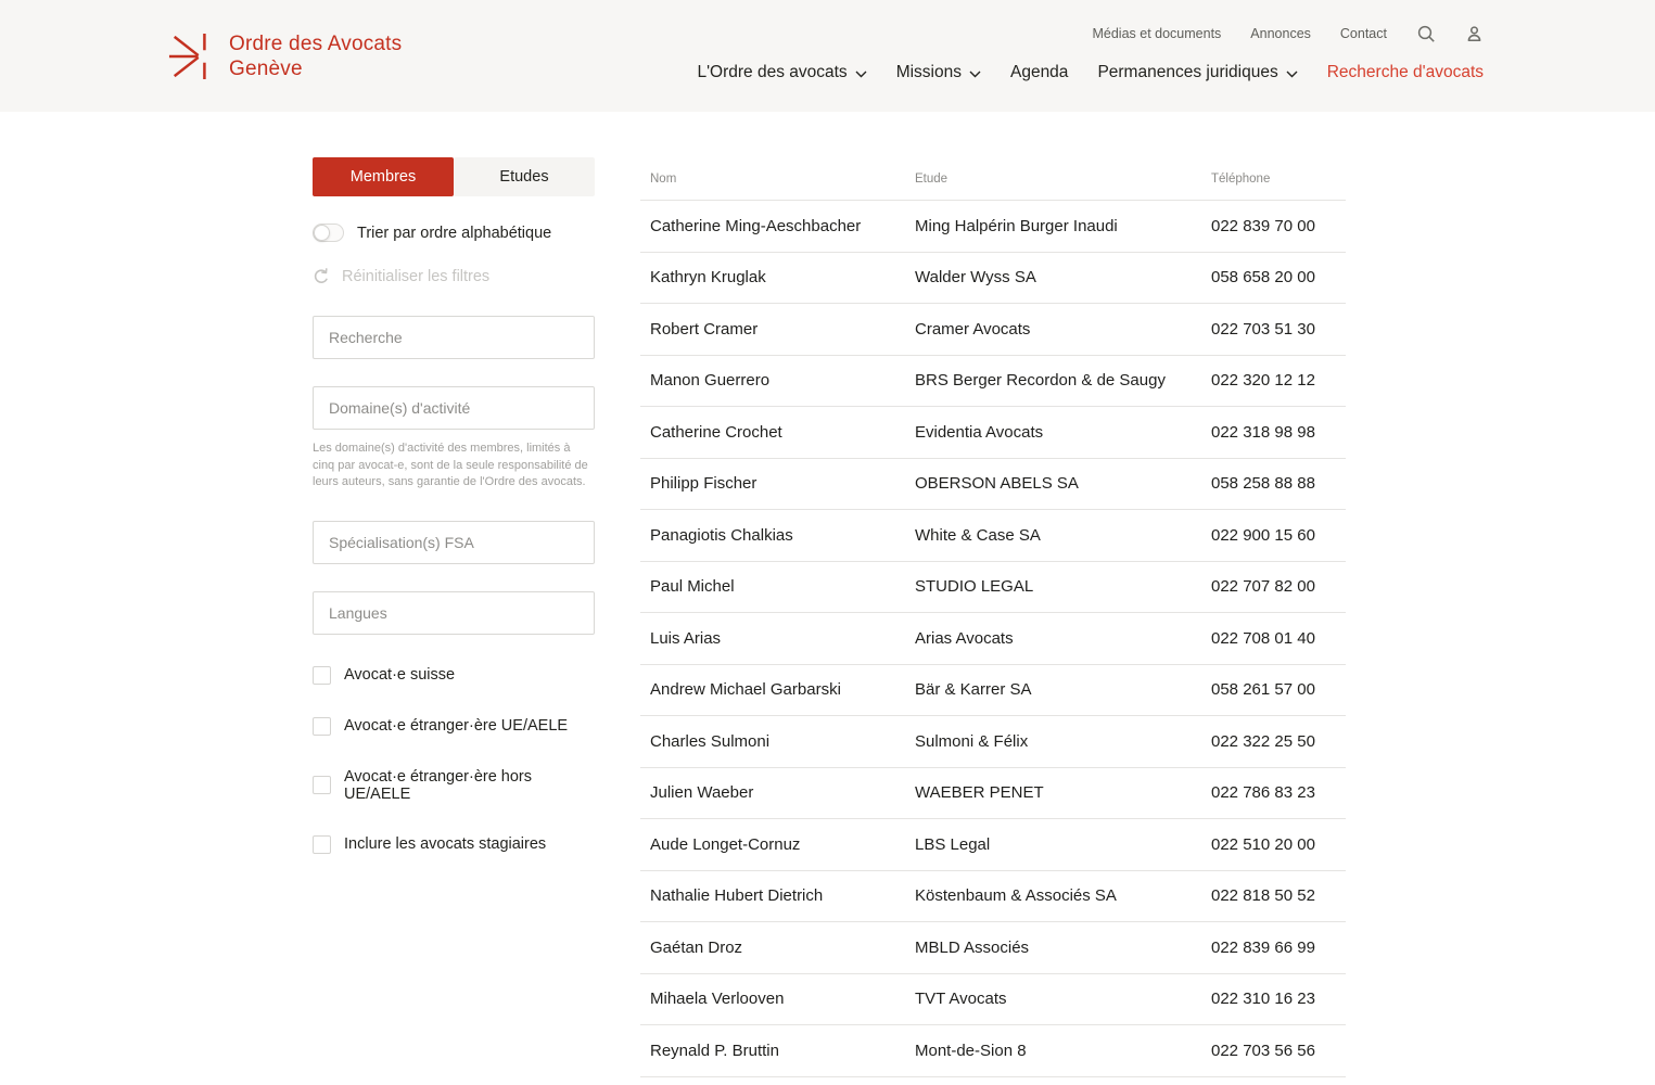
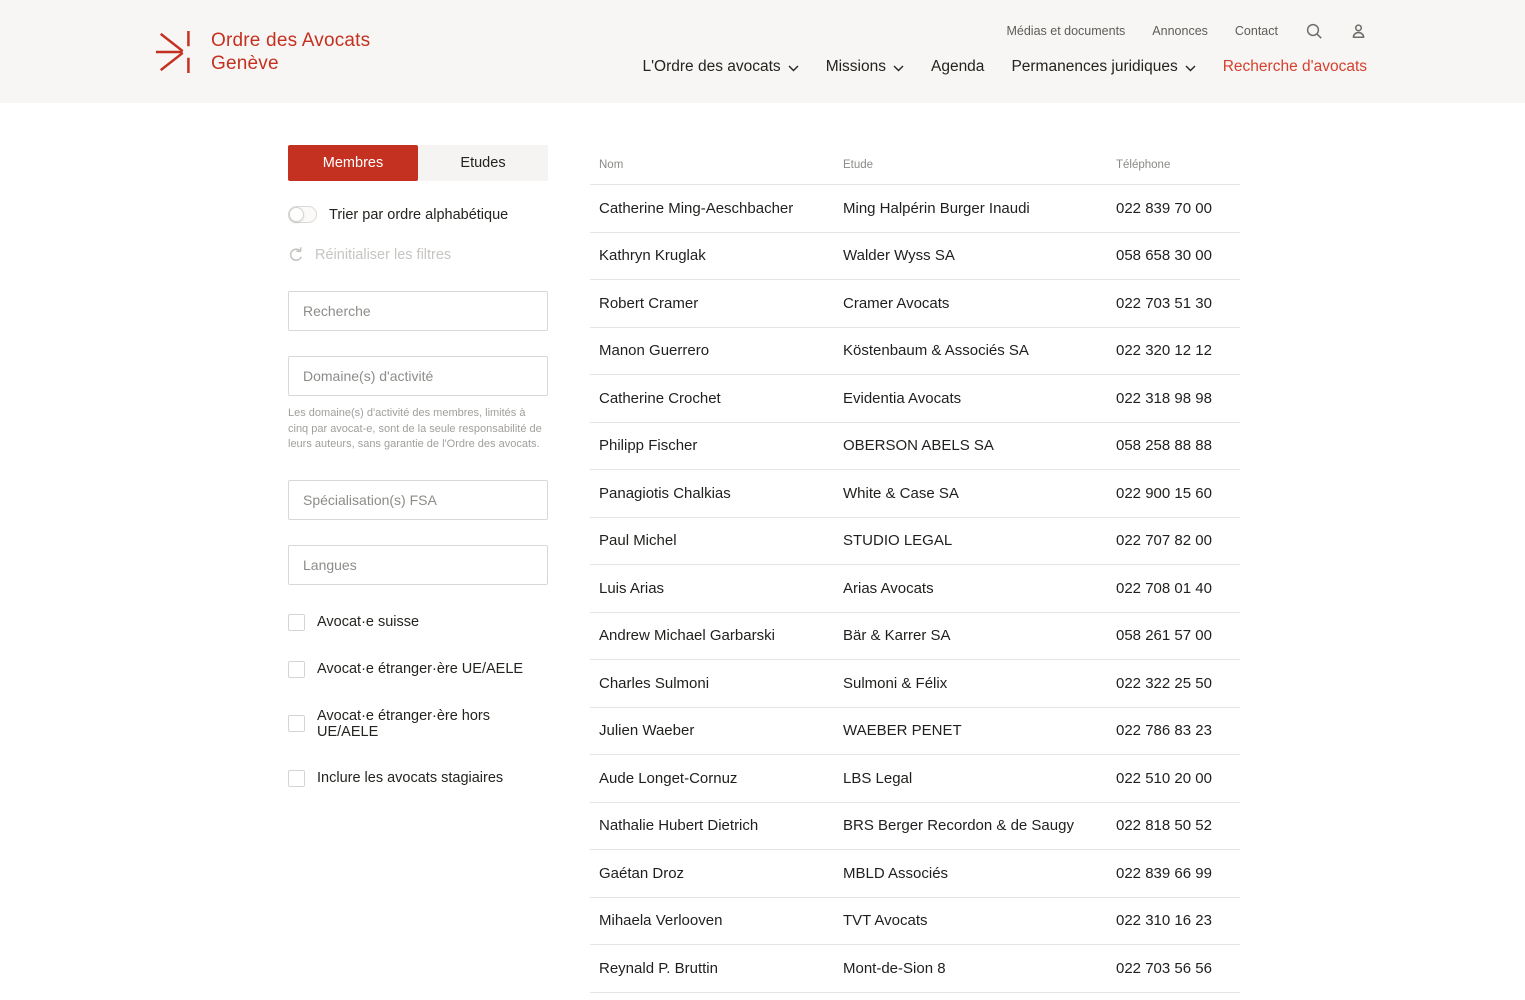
  Ordre des Avocats
  Genève
  Médias et documents
  Annonces
  Contact
  L'Ordre des avocats
  Missions
  Agenda
  Permanences juridiques
  Recherche d'avocats
  Membres
  Etudes
  Trier par ordre alphabétique
  Réinitialiser les filtres
  Recherche
  Domaine(s) d'activité
  Les domaine(s) d'activité des membres, limités à cinq par avocat-e, sont de la seule responsabilité de leurs auteurs, sans garantie de l'Ordre des avocats.
  Spécialisation(s) FSA
  Langues
  Avocat·e suisse
  Avocat·e étranger·ère UE/AELE
  Avocat·e étranger·ère hors UE/AELE
  Inclure les avocats stagiaires
  Nom
  Etude
  Téléphone
  Catherine Ming-Aeschbacher
  Ming Halpérin Burger Inaudi
  022 839 70 00
  Kathryn Kruglak
  Walder Wyss SA
- 058 658 20 00
+ 058 658 30 00
  Robert Cramer
  Cramer Avocats
  022 703 51 30
  Manon Guerrero
- BRS Berger Recordon & de Saugy
+ Köstenbaum & Associés SA
  022 320 12 12
  Catherine Crochet
  Evidentia Avocats
  022 318 98 98
  Philipp Fischer
  OBERSON ABELS SA
  058 258 88 88
  Panagiotis Chalkias
  White & Case SA
  022 900 15 60
  Paul Michel
  STUDIO LEGAL
  022 707 82 00
  Luis Arias
  Arias Avocats
  022 708 01 40
  Andrew Michael Garbarski
  Bär & Karrer SA
  058 261 57 00
  Charles Sulmoni
  Sulmoni & Félix
  022 322 25 50
  Julien Waeber
  WAEBER PENET
  022 786 83 23
  Aude Longet-Cornuz
  LBS Legal
  022 510 20 00
  Nathalie Hubert Dietrich
- Köstenbaum & Associés SA
+ BRS Berger Recordon & de Saugy
  022 818 50 52
  Gaétan Droz
  MBLD Associés
  022 839 66 99
  Mihaela Verlooven
  TVT Avocats
  022 310 16 23
  Reynald P. Bruttin
  Mont-de-Sion 8
  022 703 56 56
